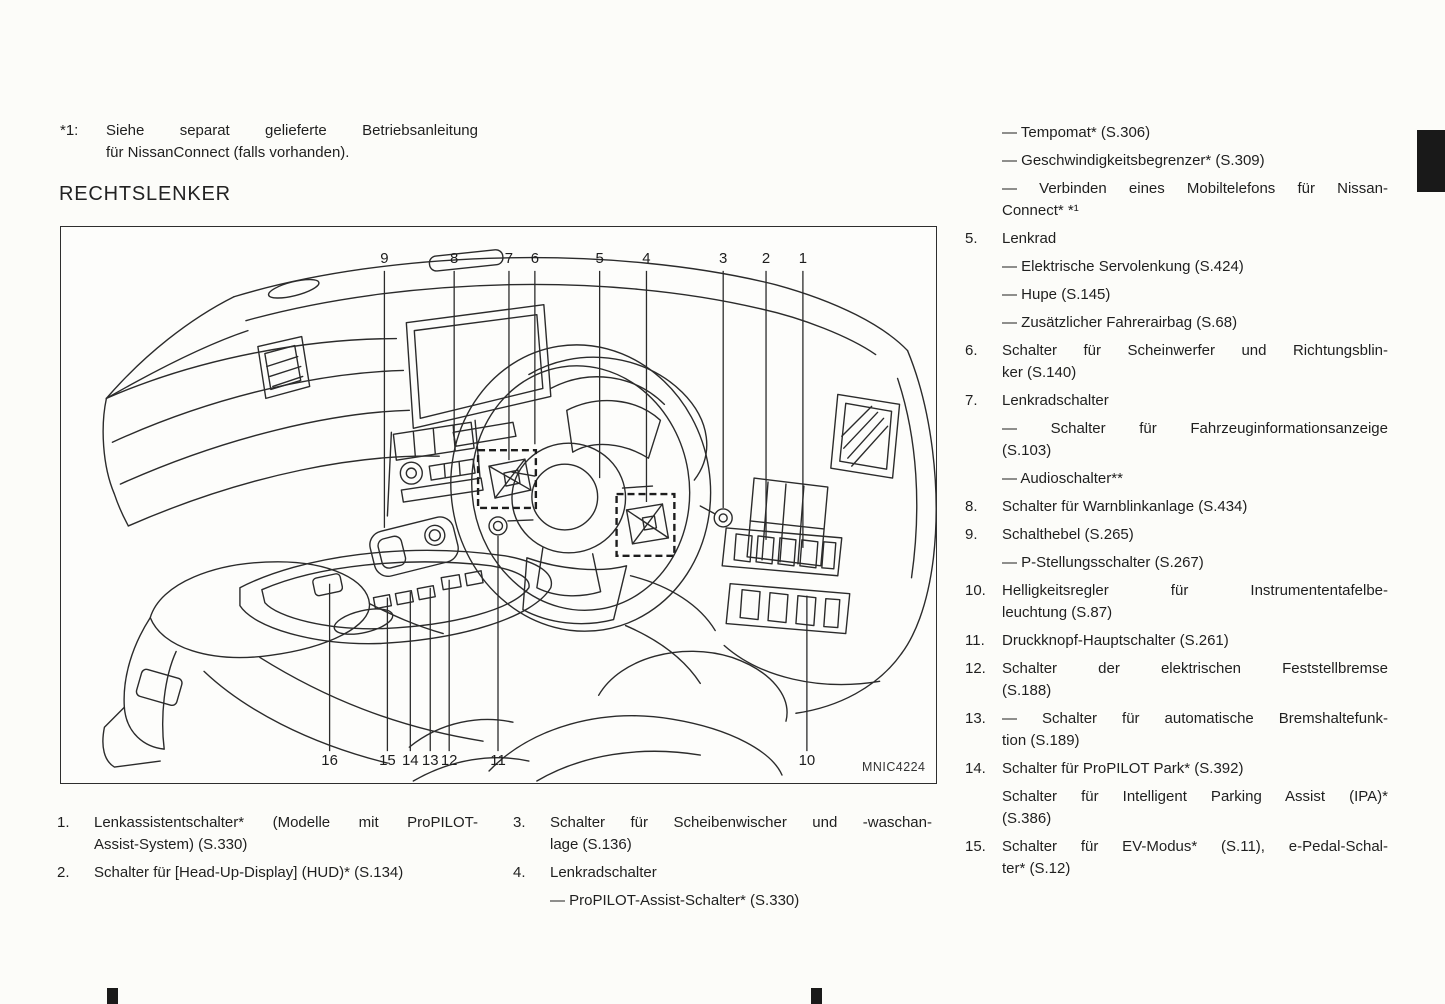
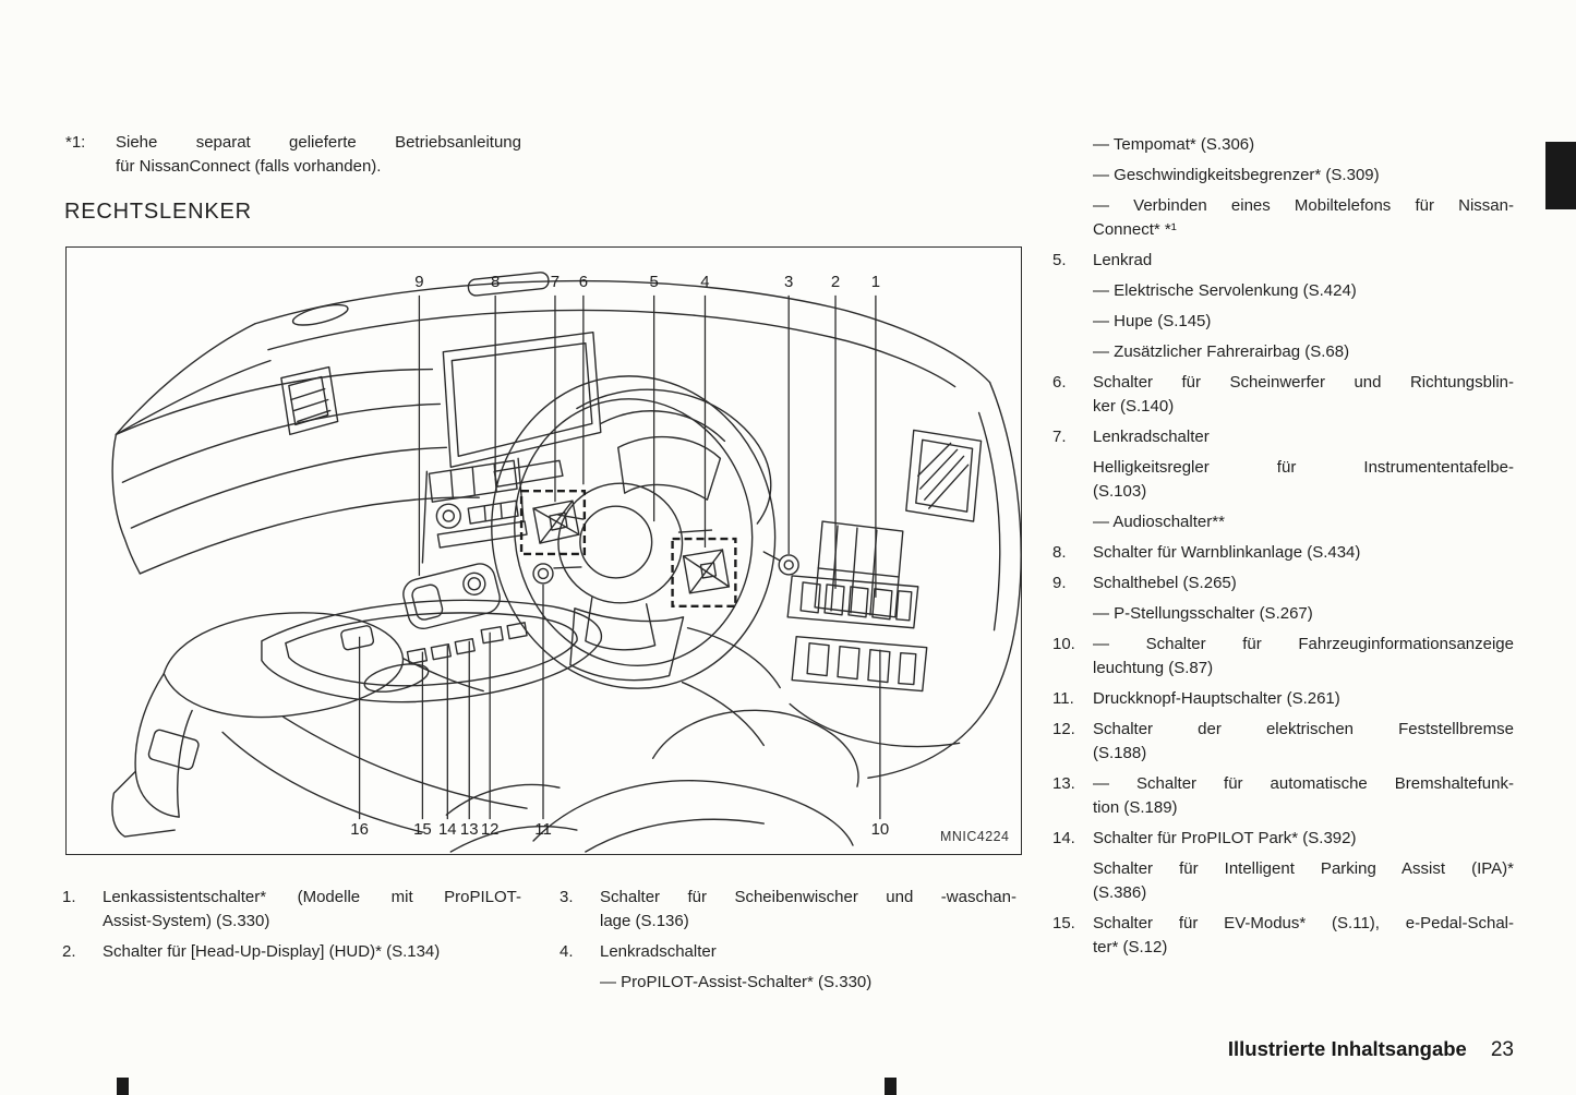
  *1:
  Siehe separat gelieferte Betriebsanleitung
  für NissanConnect (falls vorhanden).
  RECHTSLENKER
  9
  8
  7
  6
  5
  4
  3
  2
  1
  16
  15
  14
  13
  12
  11
  10
  MNIC4224
  1.
  Lenkassistentschalter* (Modelle mit ProPILOT-
  Assist-System) (S.330)
  2.
  Schalter für [Head-Up-Display] (HUD)* (S.134)
  3.
  Schalter für Scheibenwischer und -waschan-
  lage (S.136)
  4.
  Lenkradschalter
  — ProPILOT-Assist-Schalter* (S.330)
  — Tempomat* (S.306)
  — Geschwindigkeitsbegrenzer* (S.309)
  — Verbinden eines Mobiltelefons für Nissan-
  Connect* *¹
  5.
  Lenkrad
  — Elektrische Servolenkung (S.424)
  — Hupe (S.145)
  — Zusätzlicher Fahrerairbag (S.68)
  6.
  Schalter für Scheinwerfer und Richtungsblin-
  ker (S.140)
  7.
  Lenkradschalter
- — Schalter für Fahrzeuginformationsanzeige
+ Helligkeitsregler für Instrumententafelbe-
  (S.103)
  — Audioschalter**
  8.
  Schalter für Warnblinkanlage (S.434)
  9.
  Schalthebel (S.265)
  — P-Stellungsschalter (S.267)
  10.
- Helligkeitsregler für Instrumententafelbe-
+ — Schalter für Fahrzeuginformationsanzeige
  leuchtung (S.87)
  11.
  Druckknopf-Hauptschalter (S.261)
  12.
  Schalter der elektrischen Feststellbremse
  (S.188)
  13.
  — Schalter für automatische Bremshaltefunk-
  tion (S.189)
  14.
  Schalter für ProPILOT Park* (S.392)
  Schalter für Intelligent Parking Assist (IPA)*
  (S.386)
  15.
  Schalter für EV-Modus* (S.11), e-Pedal-Schal-
  ter* (S.12)
+ Illustrierte Inhaltsangabe
+ 23
